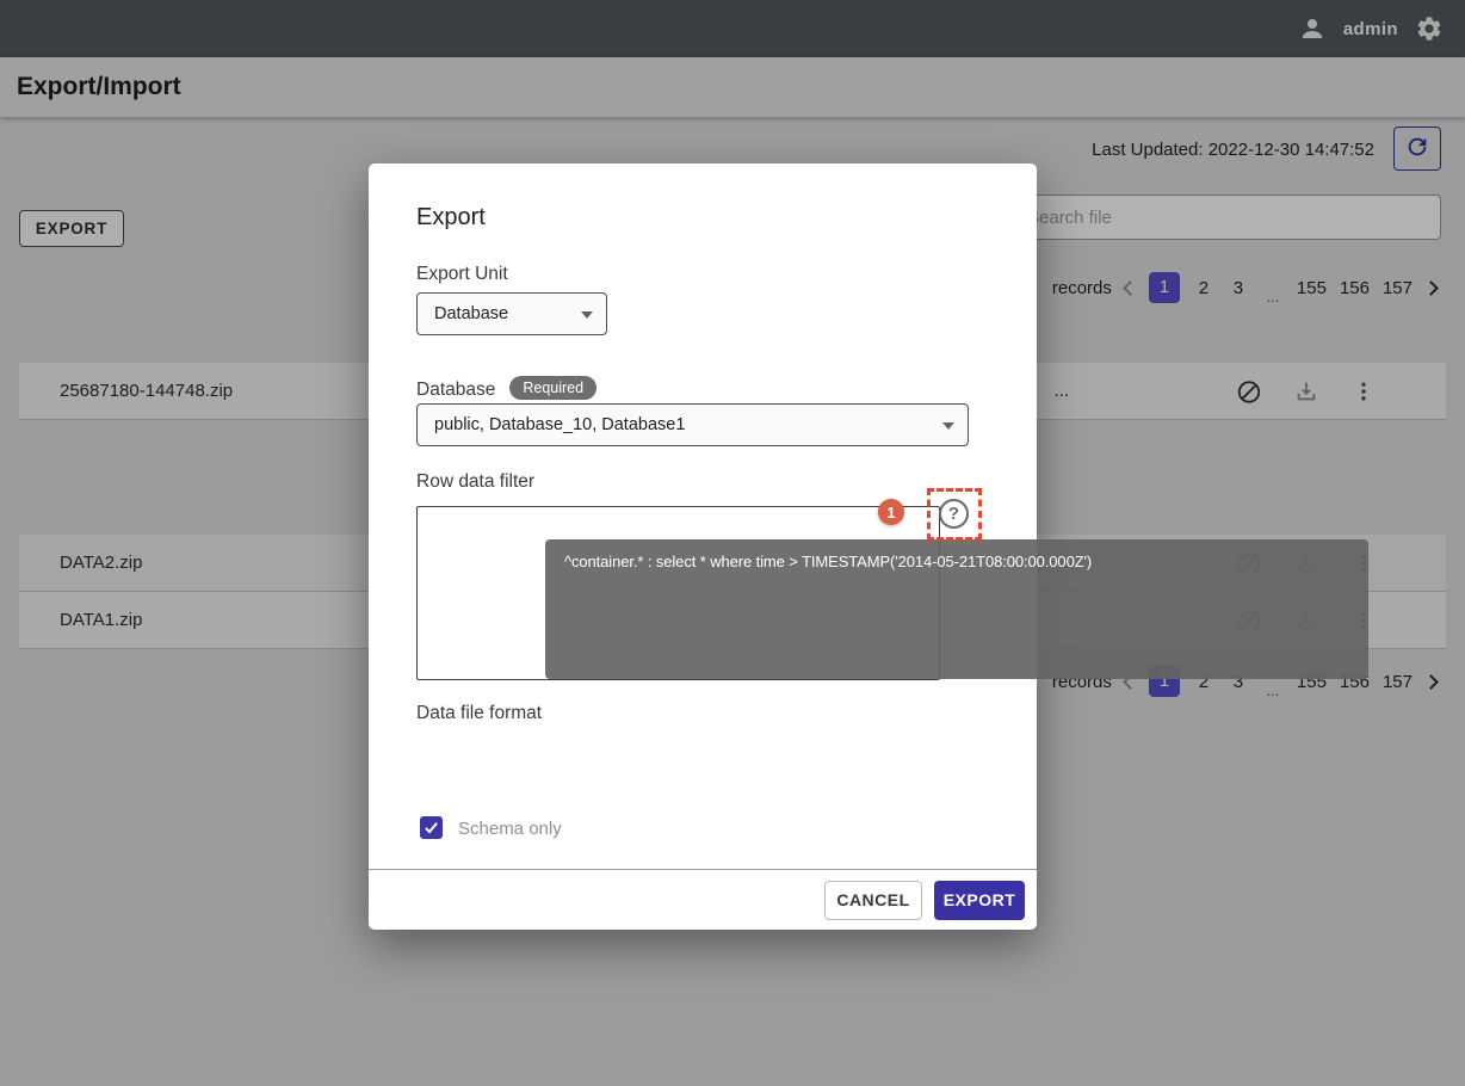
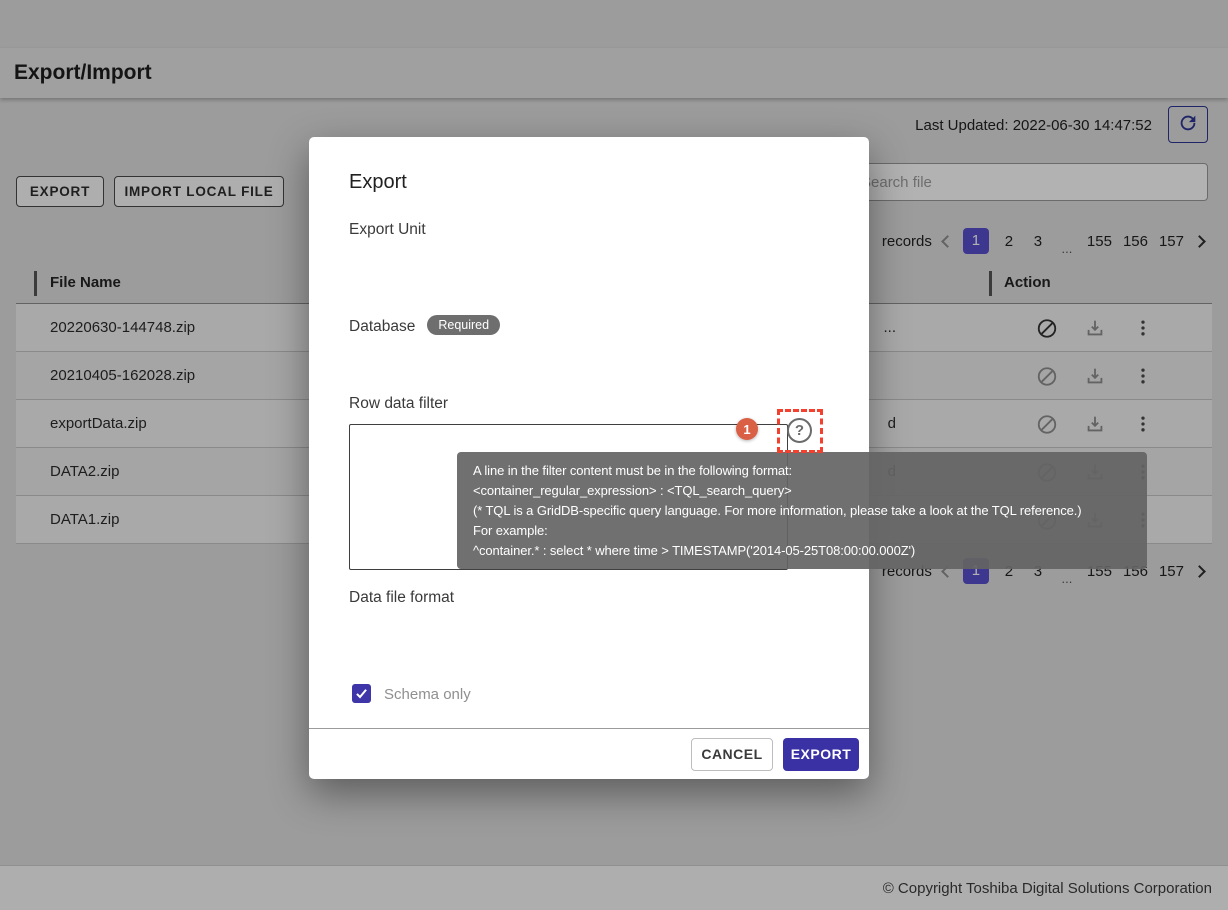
- admin
  Export/Import
- Last Updated: 2022-12-30 14:47:52
+ Last Updated: 2022-06-30 14:47:52
  EXPORT
+ IMPORT LOCAL FILE
  earch file
  records
  1
  2
  3
  ...
  155
  156
  157
+ File Name
+ Action
- 25687180-144748.zip
+ 20220630-144748.zip
  ...
+ 20210405-162028.zip
+ exportData.zip
+ d
  DATA2.zip
  DATA1.zip
  records
  1
  2
  3
  ...
  155
  156
  157
+ © Copyright Toshiba Digital Solutions Corporation
  Export
  Export Unit
- Database
  Database Required
- public, Database_10, Database1
  Row data filter
  1
  ?
  Data file format
  Schema only
  CANCEL
  EXPORT
+ A line in the filter content must be in the following format:
+ <container_regular_expression> : <TQL_search_query>
+ (* TQL is a GridDB-specific query language. For more information, please take a look at the TQL reference.)
+ For example:
- ^container.* : select * where time > TIMESTAMP('2014-05-21T08:00:00.000Z')
+ ^container.* : select * where time > TIMESTAMP('2014-05-25T08:00:00.000Z')
